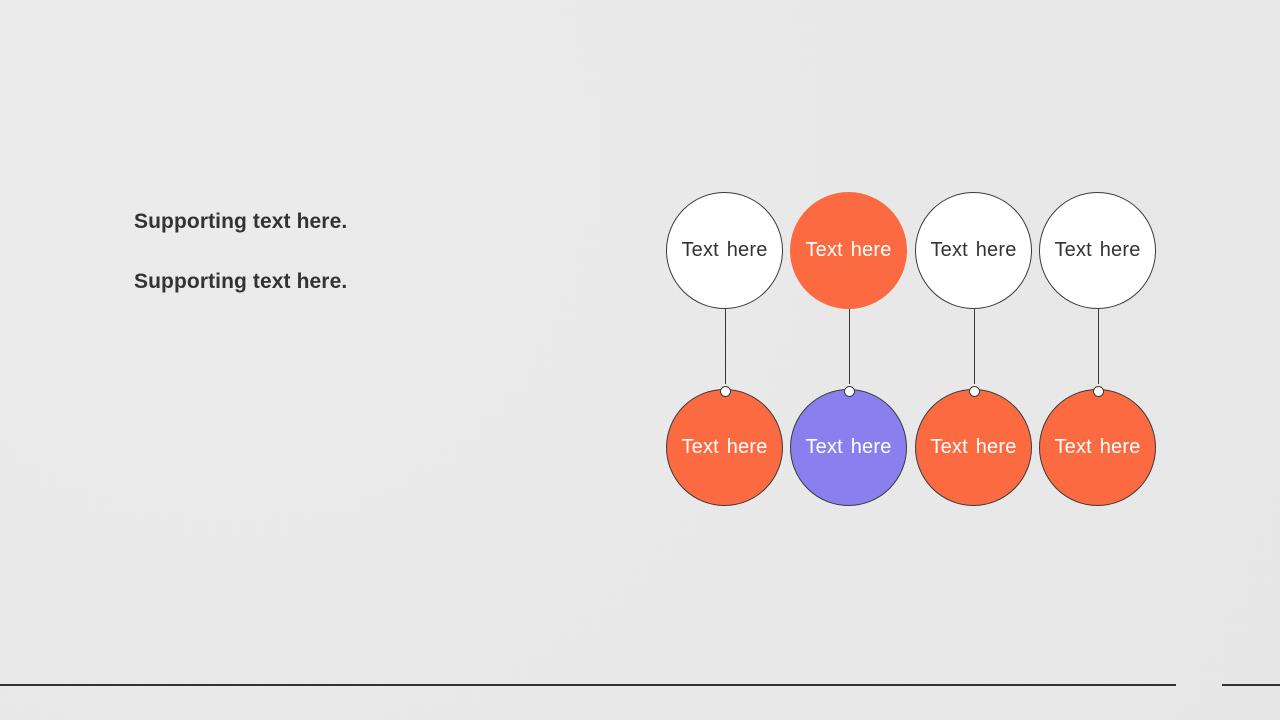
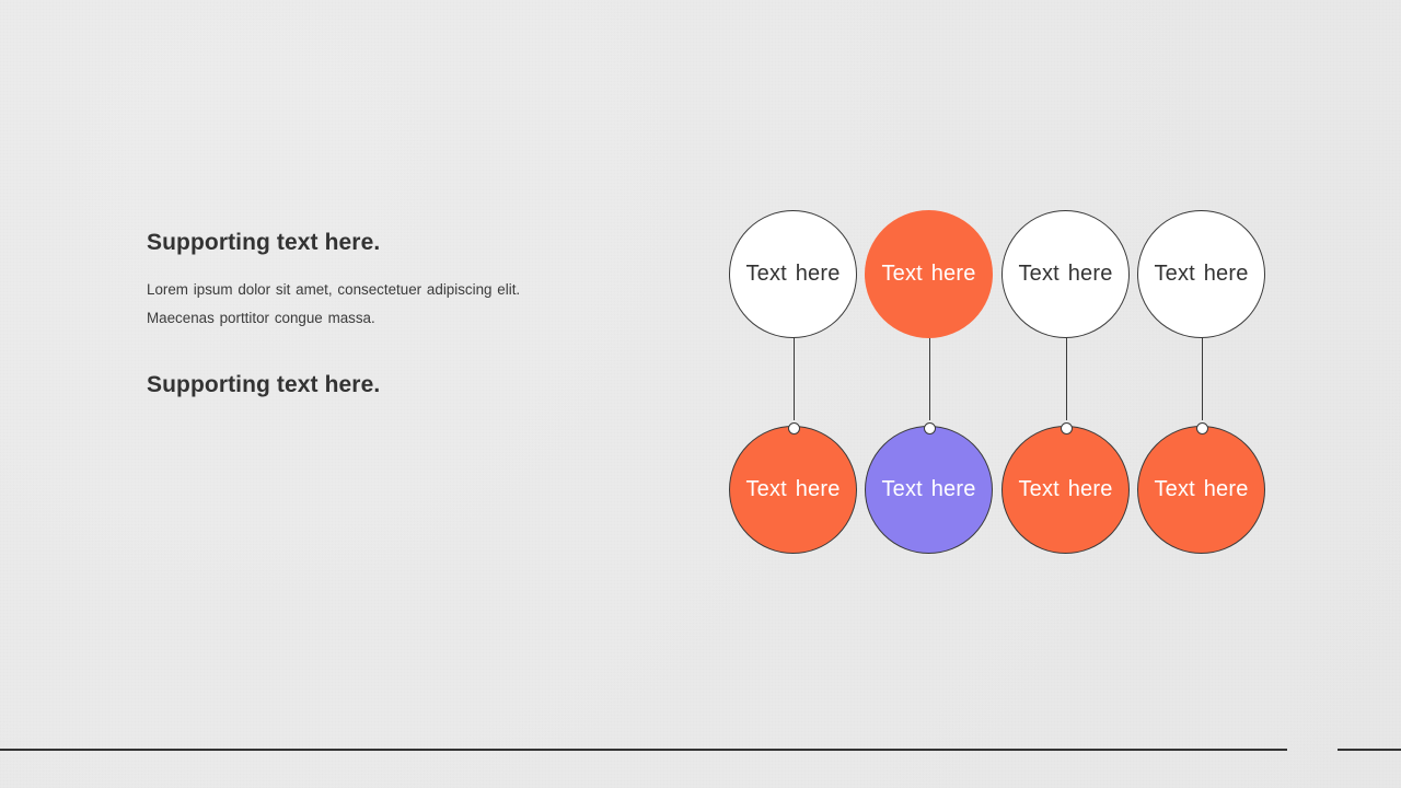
  Supporting text here.
+ Lorem ipsum dolor sit amet, consectetuer adipiscing elit. Maecenas porttitor congue massa.
  Supporting text here.
  Text here
  Text here
  Text here
  Text here
  Text here
  Text here
  Text here
  Text here
